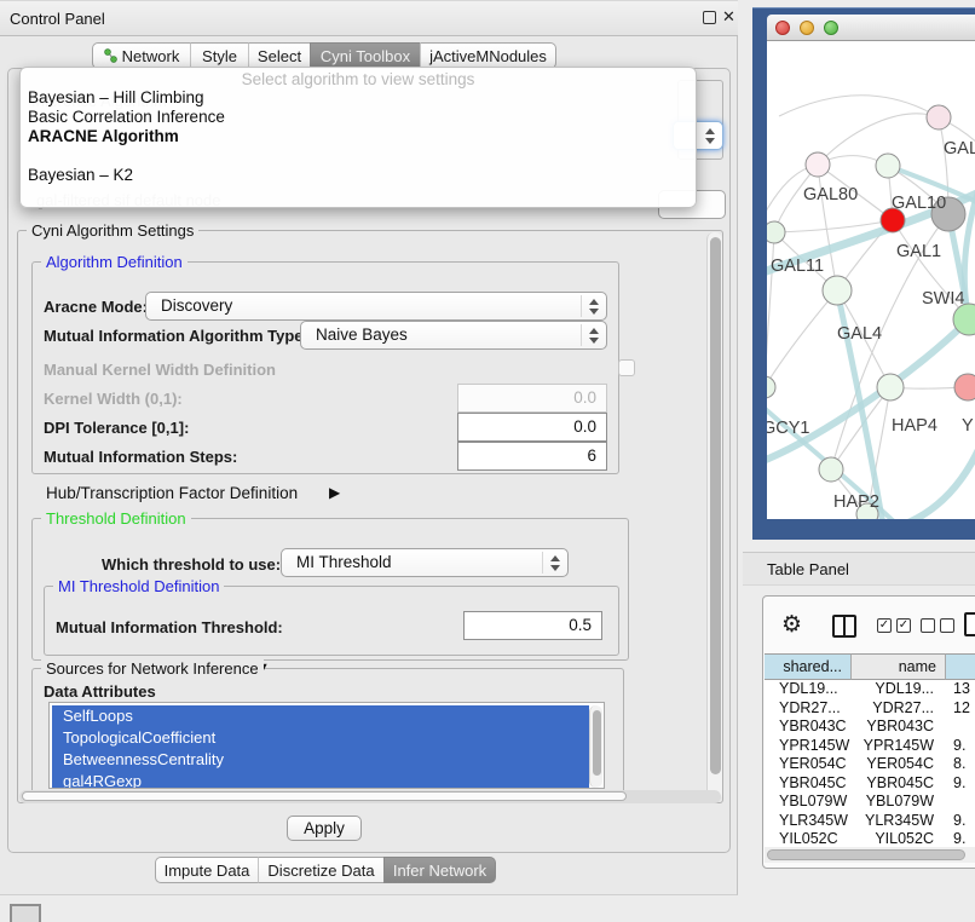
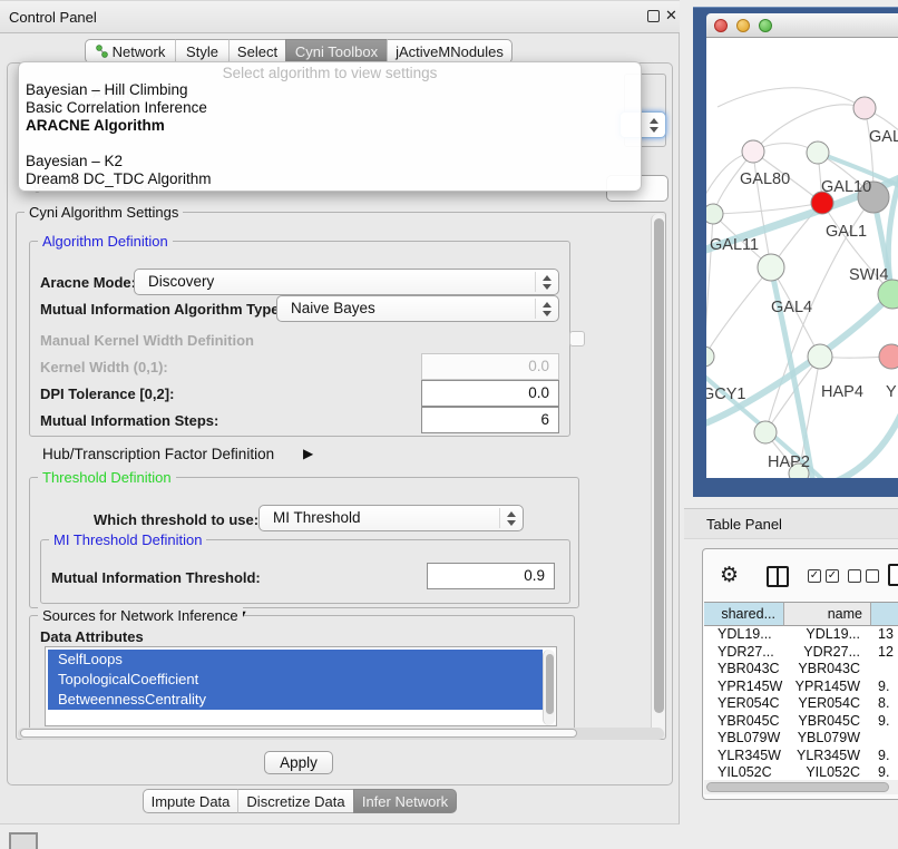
  Control Panel
  ✕
  Network
  Style
  Select
  Cyni Toolbox
  jActiveMNodules
  Select algorithm to view settings
  Bayesian – Hill Climbing
  Basic Correlation Inference
  ARACNE Algorithm
  Bayesian – K2
+ Dream8 DC_TDC Algorithm
  Cyni Algorithm Settings
  Algorithm Definition
  Aracne Mode
  Discovery
  Mutual Information Algorithm Type
  Naive Bayes
  Manual Kernel Width Definition
  Kernel Width (0,1):
  0.0
- DPI Tolerance [0,1]:
+ DPI Tolerance [0,2]:
  0.0
  Mutual Information Steps:
  6
  Hub/Transcription Factor Definition
  ▶
  Threshold Definition
  Which threshold to use:
  MI Threshold
  MI Threshold Definition
  Mutual Information Threshold:
- 0.5
+ 0.9
  Sources for Network Inference
  Data Attributes
  SelfLoops
  TopologicalCoefficient
  BetweennessCentrality
- gal4RGexp
  Apply
  Impute Data
  Discretize Data
  Infer Network
  GAL
  GAL80
  GAL10
  GAL1
  GAL11
  SWI4
  GAL4
  GCY1
  HAP4
  Y
  HAP2
  Table Panel
  ⚙
  ✓
  ✓
  shared...
  name
  YDL19...
  YDL19...
  13
  YDR27...
  YDR27...
  12
  YBR043C
  YBR043C
  YPR145W
  YPR145W
  9.
  YER054C
  YER054C
  8.
  YBR045C
  YBR045C
  9.
  YBL079W
  YBL079W
  YLR345W
  YLR345W
  9.
  YIL052C
  YIL052C
  9.
